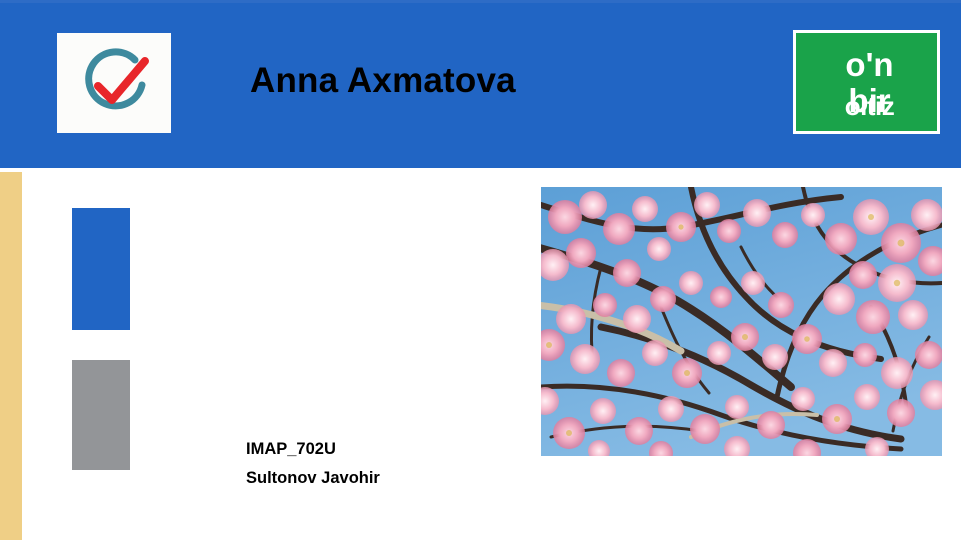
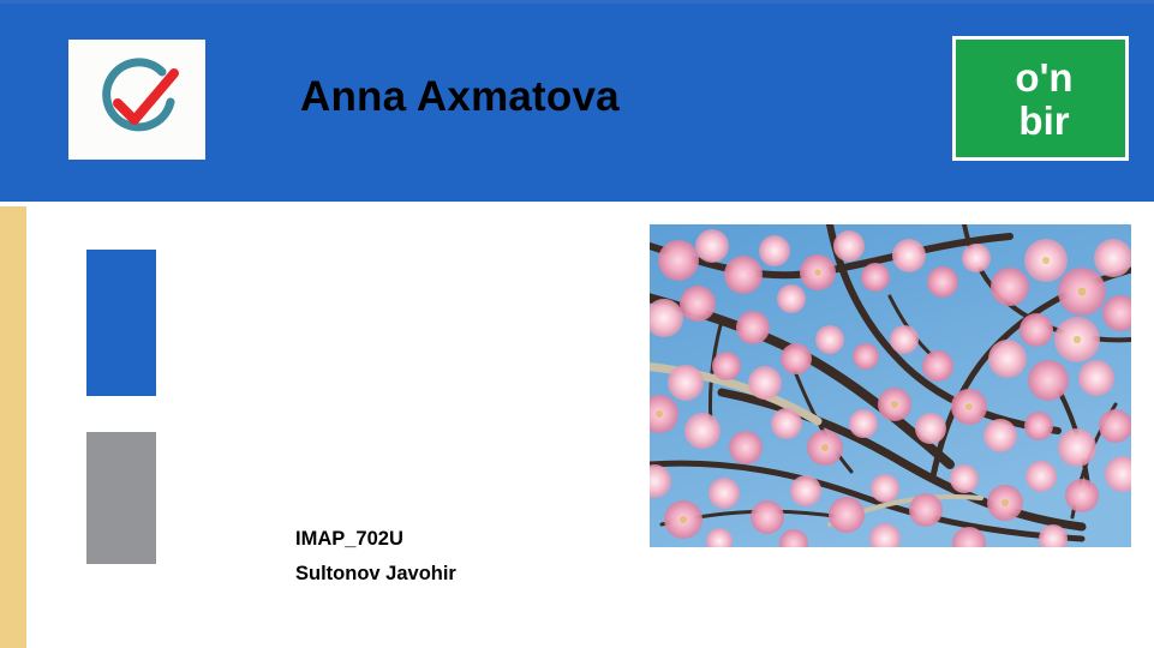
  Anna Axmatova
  o'n
- oltiz
  bir
  IMAP_702U
  Sultonov Javohir
